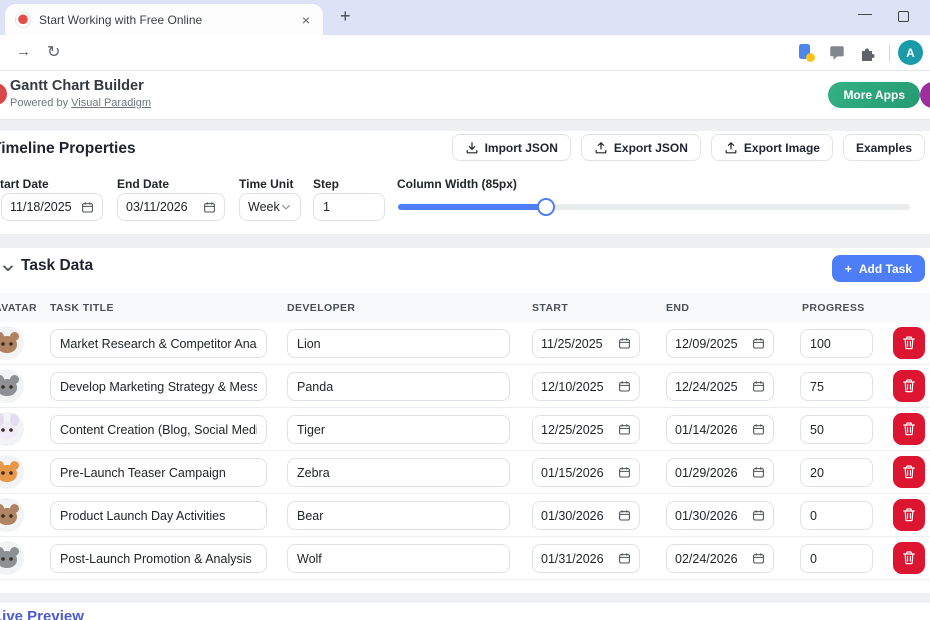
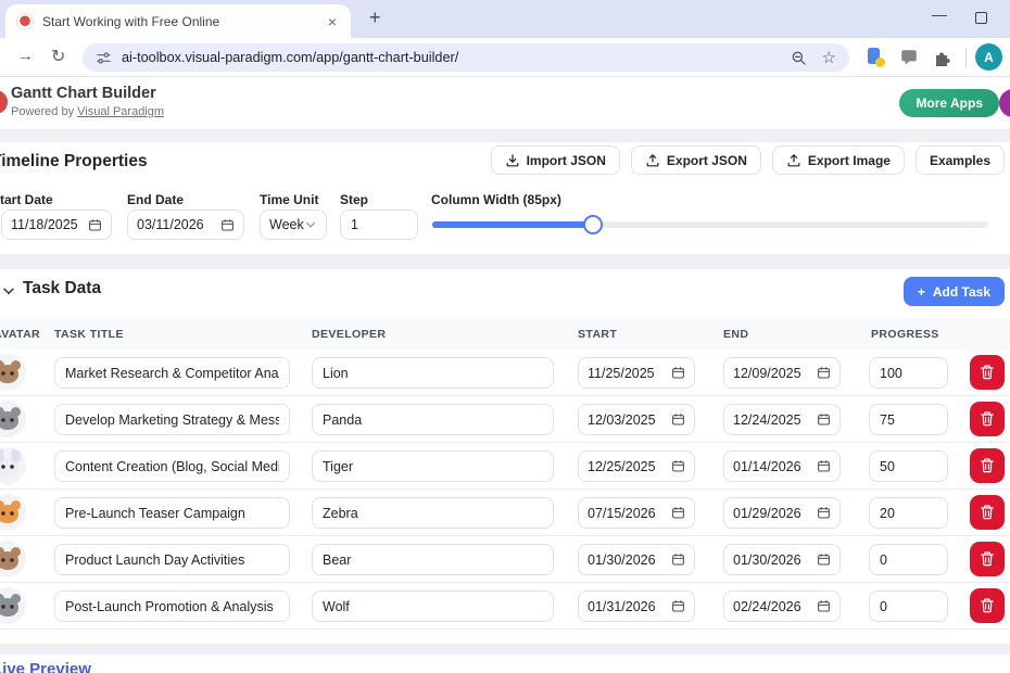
  Start Working with Free Online
  ×
  +
  —
  →
  ↻
+ ai-toolbox.visual-paradigm.com/app/gantt-chart-builder/
+ ☆
  A
  Gantt Chart Builder
  Powered by Visual Paradigm
  More Apps
  imeline Properties
  Import JSON
  Export JSON
  Export Image
  Examples
  tart Date
  End Date
  Time Unit
  Step
  Column Width (85px)
  11/18/2025
  03/11/2026
  Week
  1
  Task Data
  +
  Add Task
  VATAR
  TASK TITLE
  DEVELOPER
  START
  END
  PROGRESS
  Market Research & Competitor Ana
  Lion
  11/25/2025
  12/09/2025
  100
  Develop Marketing Strategy & Mess
  Panda
- 12/10/2025
+ 12/03/2025
  12/24/2025
  75
  Content Creation (Blog, Social Med
  Tiger
  12/25/2025
  01/14/2026
  50
  Pre-Launch Teaser Campaign
  Zebra
- 01/15/2026
+ 07/15/2026
  01/29/2026
  20
  Product Launch Day Activities
  Bear
  01/30/2026
  01/30/2026
  0
  Post-Launch Promotion & Analysis
  Wolf
  01/31/2026
  02/24/2026
  0
  ive Preview
